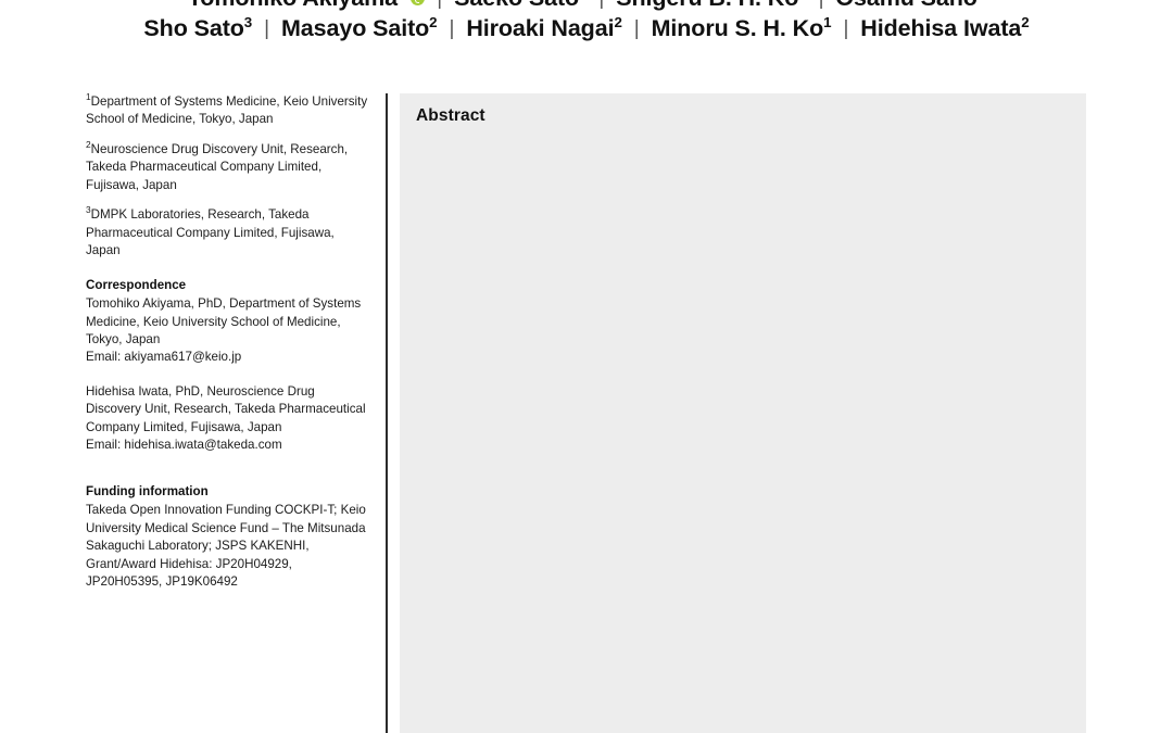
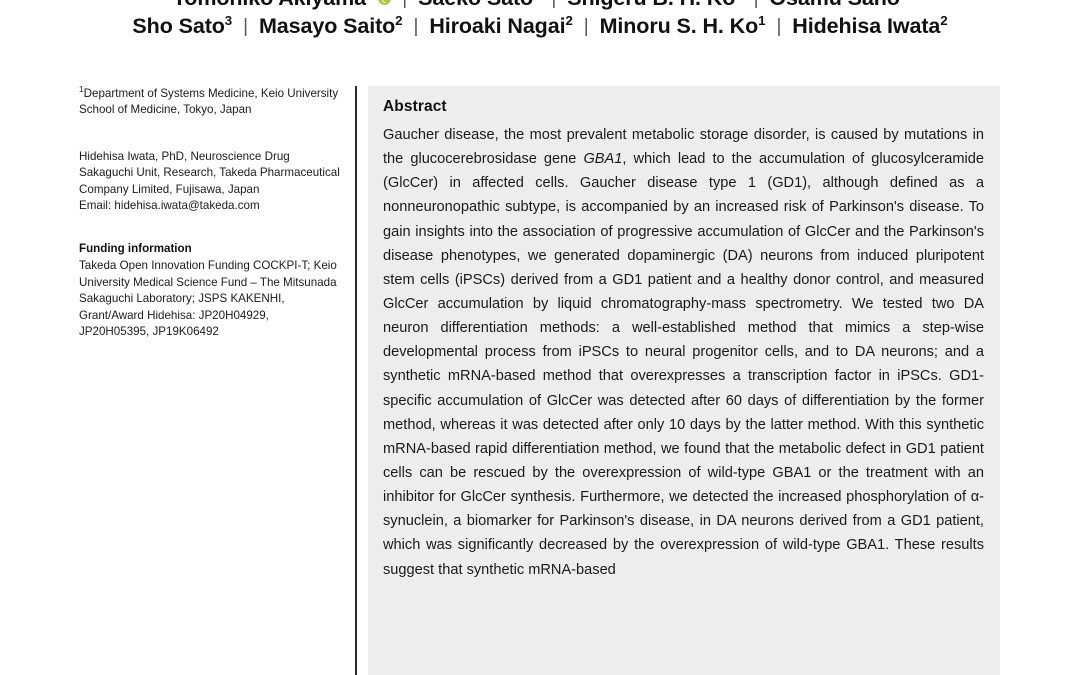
  Sho Sato3 | Masayo Saito2 | Hiroaki Nagai2 | Minoru S. H. Ko1 | Hidehisa Iwata2
  1Department of Systems Medicine, Keio University School of Medicine, Tokyo, Japan
- 2Neuroscience Drug Discovery Unit, Research, Takeda Pharmaceutical Company Limited, Fujisawa, Japan
- 3DMPK Laboratories, Research, Takeda Pharmaceutical Company Limited, Fujisawa, Japan
- Correspondence
- Tomohiko Akiyama, PhD, Department of Systems Medicine, Keio University School of Medicine, Tokyo, Japan
- Email: akiyama617@keio.jp
- Hidehisa Iwata, PhD, Neuroscience Drug Discovery Unit, Research, Takeda Pharmaceutical Company Limited, Fujisawa, Japan
+ Hidehisa Iwata, PhD, Neuroscience Drug Sakaguchi Unit, Research, Takeda Pharmaceutical Company Limited, Fujisawa, Japan
  Email: hidehisa.iwata@takeda.com
  Funding information
  Takeda Open Innovation Funding COCKPI-T; Keio University Medical Science Fund – The Mitsunada Sakaguchi Laboratory; JSPS KAKENHI, Grant/Award Hidehisa: JP20H04929, JP20H05395, JP19K06492
  Abstract
+ Gaucher disease, the most prevalent metabolic storage disorder, is caused by mutations in the glucocerebrosidase gene GBA1, which lead to the accumulation of glucosylceramide (GlcCer) in affected cells. Gaucher disease type 1 (GD1), although defined as a nonneuronopathic subtype, is accompanied by an increased risk of Parkinson's disease. To gain insights into the association of progressive accumulation of GlcCer and the Parkinson's disease phenotypes, we generated dopaminergic (DA) neurons from induced pluripotent stem cells (iPSCs) derived from a GD1 patient and a healthy donor control, and measured GlcCer accumulation by liquid chromatography-mass spectrometry. We tested two DA neuron differentiation methods: a well-established method that mimics a step-wise developmental process from iPSCs to neural progenitor cells, and to DA neurons; and a synthetic mRNA-based method that overexpresses a transcription factor in iPSCs. GD1-specific accumulation of GlcCer was detected after 60 days of differentiation by the former method, whereas it was detected after only 10 days by the latter method. With this synthetic mRNA-based rapid differentiation method, we found that the metabolic defect in GD1 patient cells can be rescued by the overexpression of wild-type GBA1 or the treatment with an inhibitor for GlcCer synthesis. Furthermore, we detected the increased phosphorylation of α-synuclein, a biomarker for Parkinson's disease, in DA neurons derived from a GD1 patient, which was significantly decreased by the overexpression of wild-type GBA1. These results suggest that synthetic mRNA-based
